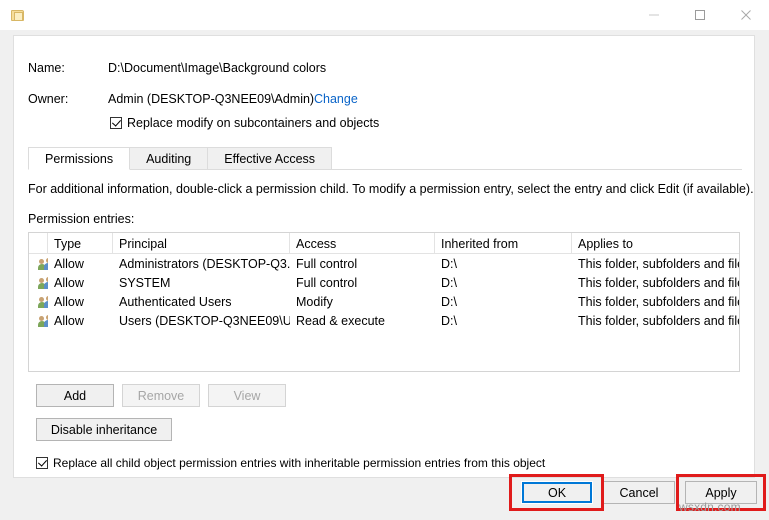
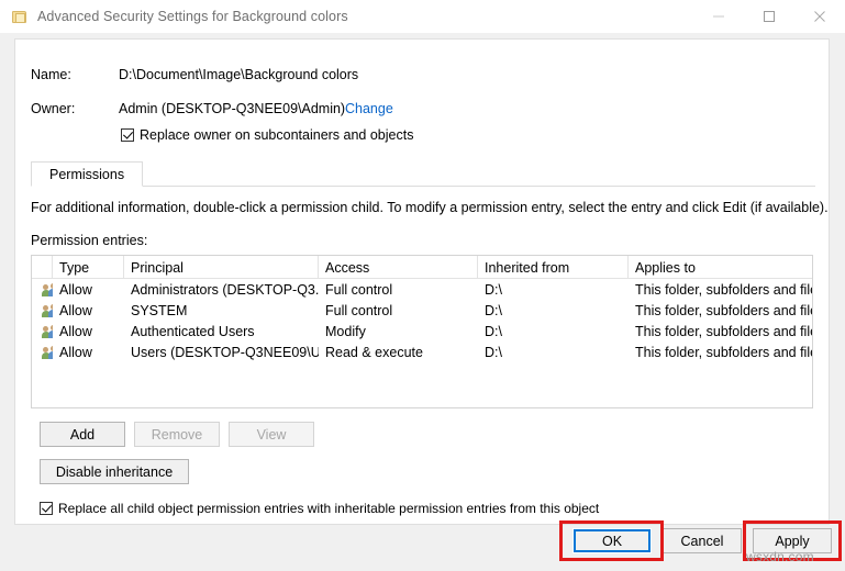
+ Advanced Security Settings for Background colors
  Name:
  D:\Document\Image\Background colors
  Owner:
  Admin (DESKTOP-Q3NEE09\Admin)
  Change
- Replace modify on subcontainers and objects
+ Replace owner on subcontainers and objects
  Permissions
- Auditing
- Effective Access
  For additional information, double-click a permission child. To modify a permission entry, select the entry and click Edit (if available).
  Permission entries:
  Type
  Principal
  Access
  Inherited from
  Applies to
  Allow
  Administrators (DESKTOP-Q3.
  Full control
  D:\
  This folder, subfolders and fil
  Allow
  SYSTEM
  Full control
  D:\
  This folder, subfolders and fil
  Allow
  Authenticated Users
  Modify
  D:\
  This folder, subfolders and fil
  Allow
  Users (DESKTOP-Q3NEE09\U
  Read & execute
  D:\
  This folder, subfolders and fil
  Add
  Remove
  View
  Disable inheritance
  Replace all child object permission entries with inheritable permission entries from this object
  OK
  Cancel
  Apply
  wsxdn.com
